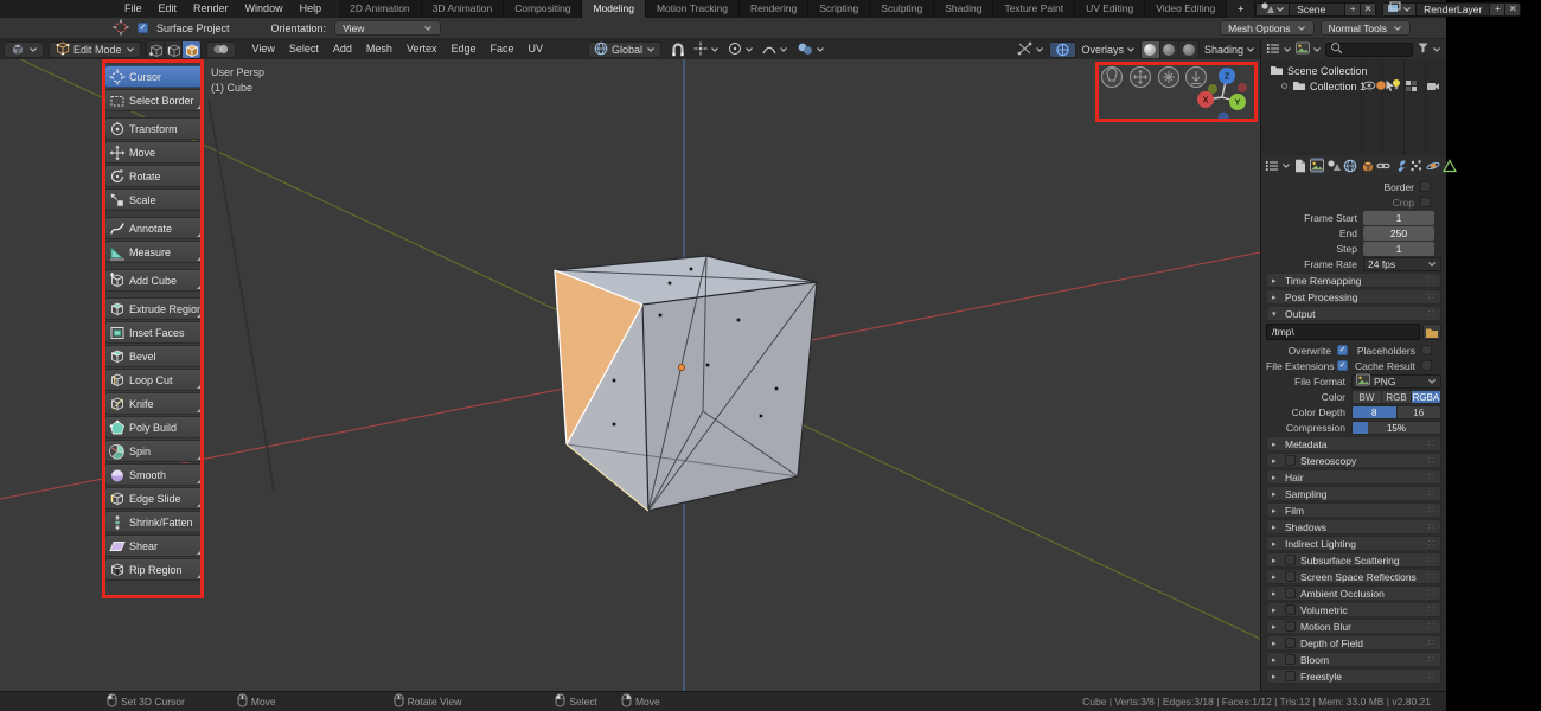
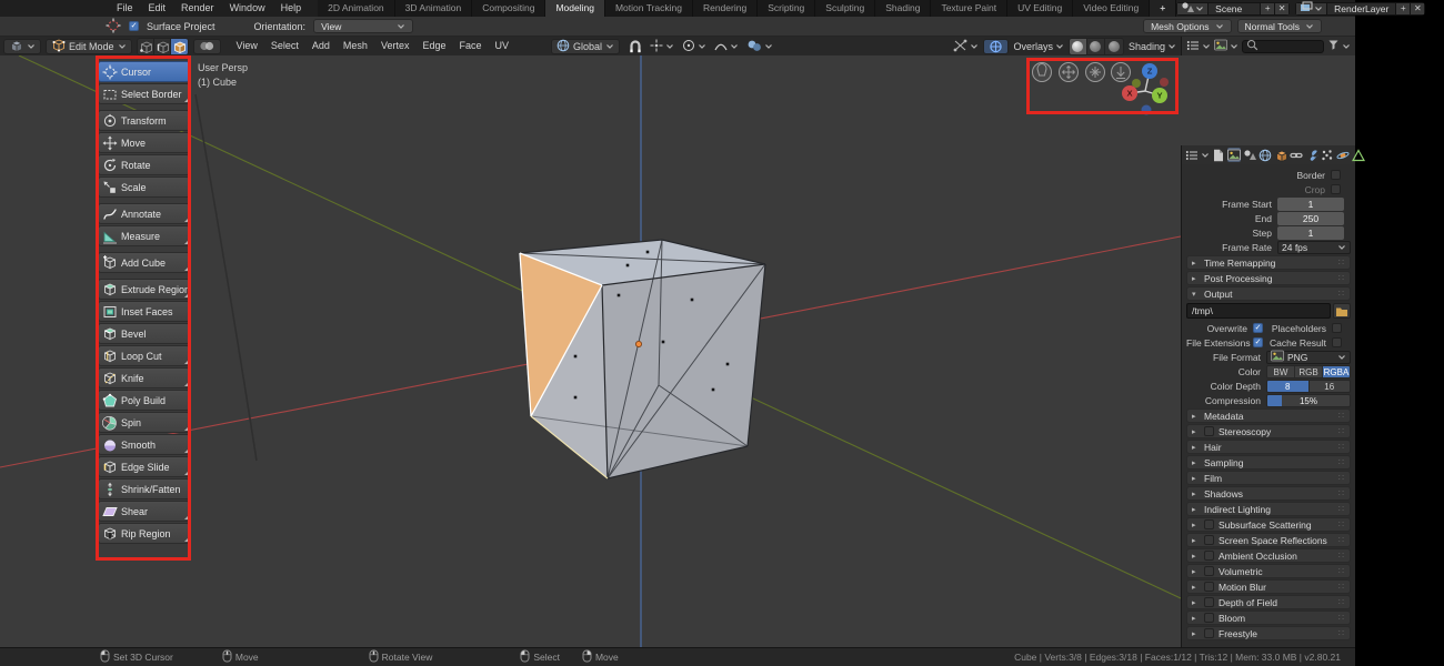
  File
  Edit
  Render
  Window
  Help
  2D Animation
  3D Animation
  Compositing
  Modeling
  Motion Tracking
  Rendering
  Scripting
  Sculpting
  Shading
  Texture Paint
  UV Editing
  Video Editing
  +
  Scene
  +
  ✕
  RenderLayer
  +
  ✕
  Surface Project
  Orientation:
  View
  Mesh Options
  Normal Tools
  Edit Mode
  View
  Select
  Add
  Mesh
  Vertex
  Edge
  Face
  UV
  Global
  Overlays
  Shading
  Z
  X
  Y
  User Persp
  (1) Cube
  Cursor
  Select Border
  Transform
  Move
  Rotate
  Scale
  Annotate
  Measure
  Add Cube
  Extrude Region
  Inset Faces
  Bevel
  Loop Cut
  Knife
  Poly Build
  Spin
  Smooth
  Edge Slide
  Shrink/Fatten
  Shear
  Rip Region
- Scene Collection
- Collection 1
  Border
  Crop
  Frame Start
  1
  End
  250
  Step
  1
  Frame Rate
  24 fps
  Time Remapping
  ∷
  Post Processing
  ∷
  Output
  ∷
  /tmp\
  Overwrite
  Placeholders
  File Extensions
  Cache Result
  File Format
  PNG
  Color
  BW
  RGB
  RGBA
  Color Depth
  8
  16
  Compression
  15%
  Metadata
  ∷
  Stereoscopy
  ∷
  Hair
  ∷
  Sampling
  ∷
  Film
  ∷
  Shadows
  ∷
  Indirect Lighting
  ∷
  Subsurface Scattering
  ∷
  Screen Space Reflections
  ∷
  Ambient Occlusion
  ∷
  Volumetric
  ∷
  Motion Blur
  ∷
  Depth of Field
  ∷
  Bloom
  ∷
  Freestyle
  ∷
  Set 3D Cursor
  Move
  Rotate View
  Select
  Move
  Cube | Verts:3/8 | Edges:3/18 | Faces:1/12 | Tris:12 | Mem: 33.0 MB | v2.80.21
